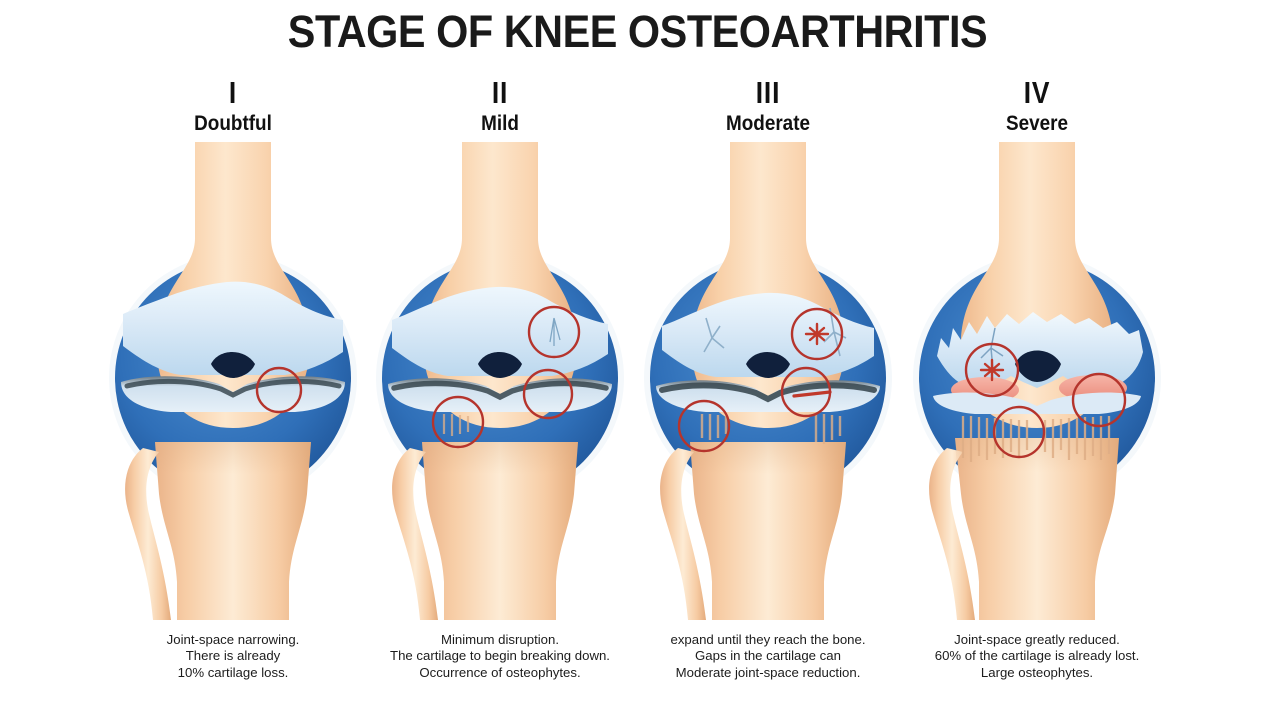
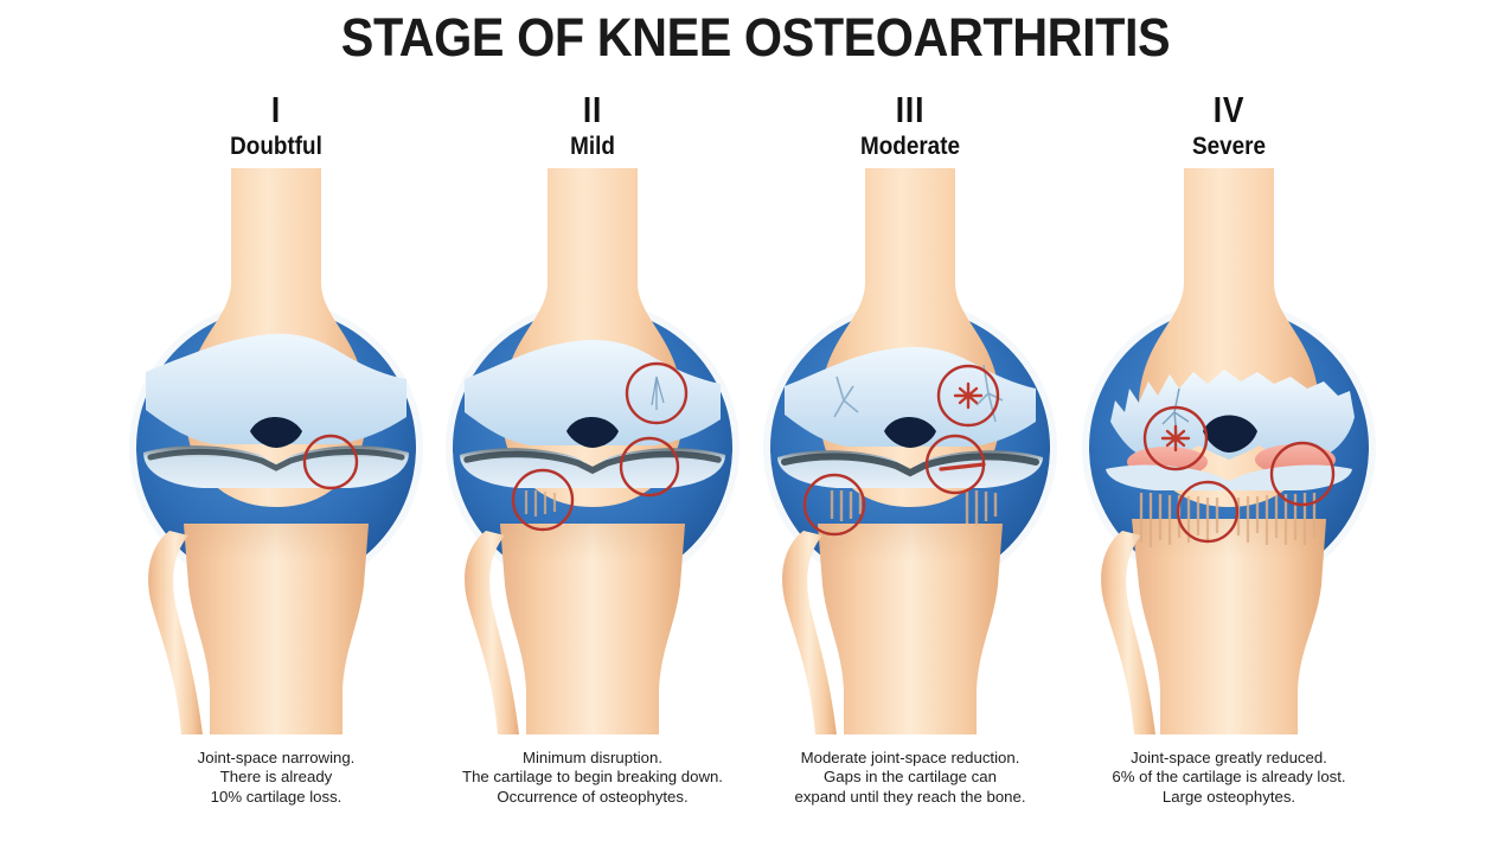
  STAGE OF KNEE OSTEOARTHRITIS
  I
  Doubtful
  Joint-space narrowing.
  There is already
  10% cartilage loss.
  II
  Mild
  Minimum disruption.
  The cartilage to begin breaking down.
  Occurrence of osteophytes.
  III
  Moderate
- expand until they reach the bone.
+ Moderate joint-space reduction.
  Gaps in the cartilage can
- Moderate joint-space reduction.
+ expand until they reach the bone.
  IV
  Severe
  Joint-space greatly reduced.
- 60% of the cartilage is already lost.
+ 6% of the cartilage is already lost.
  Large osteophytes.
